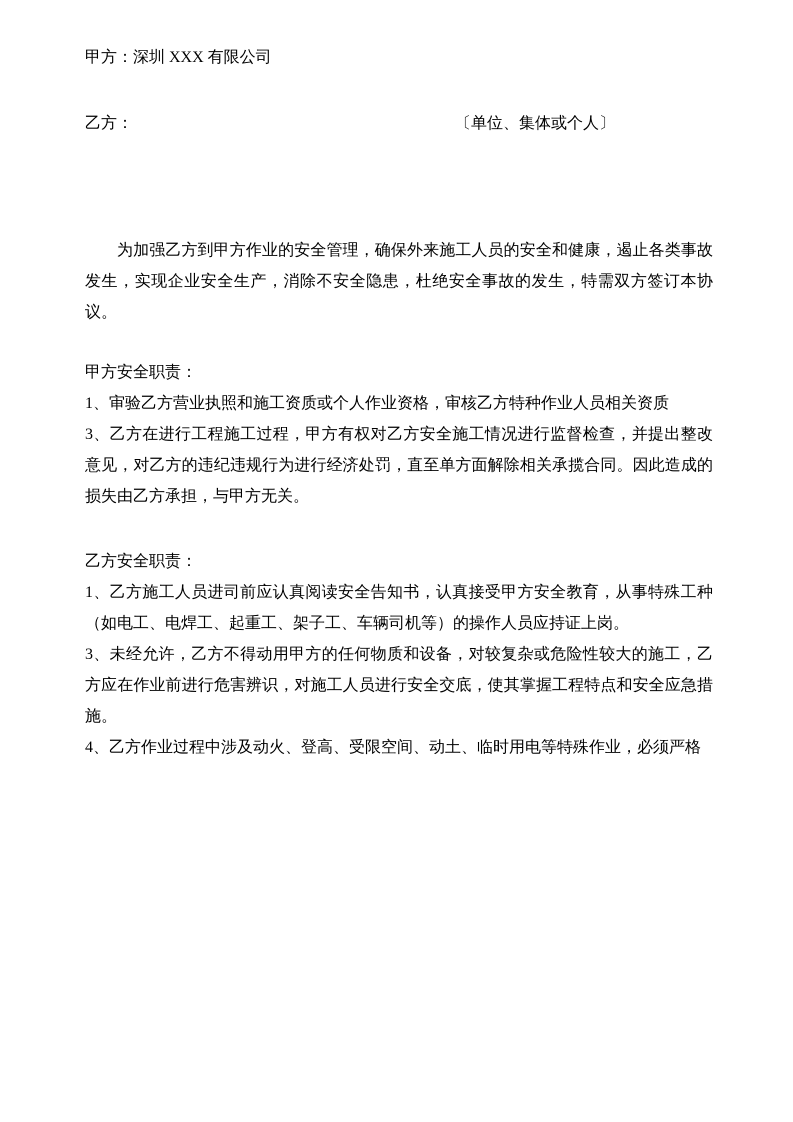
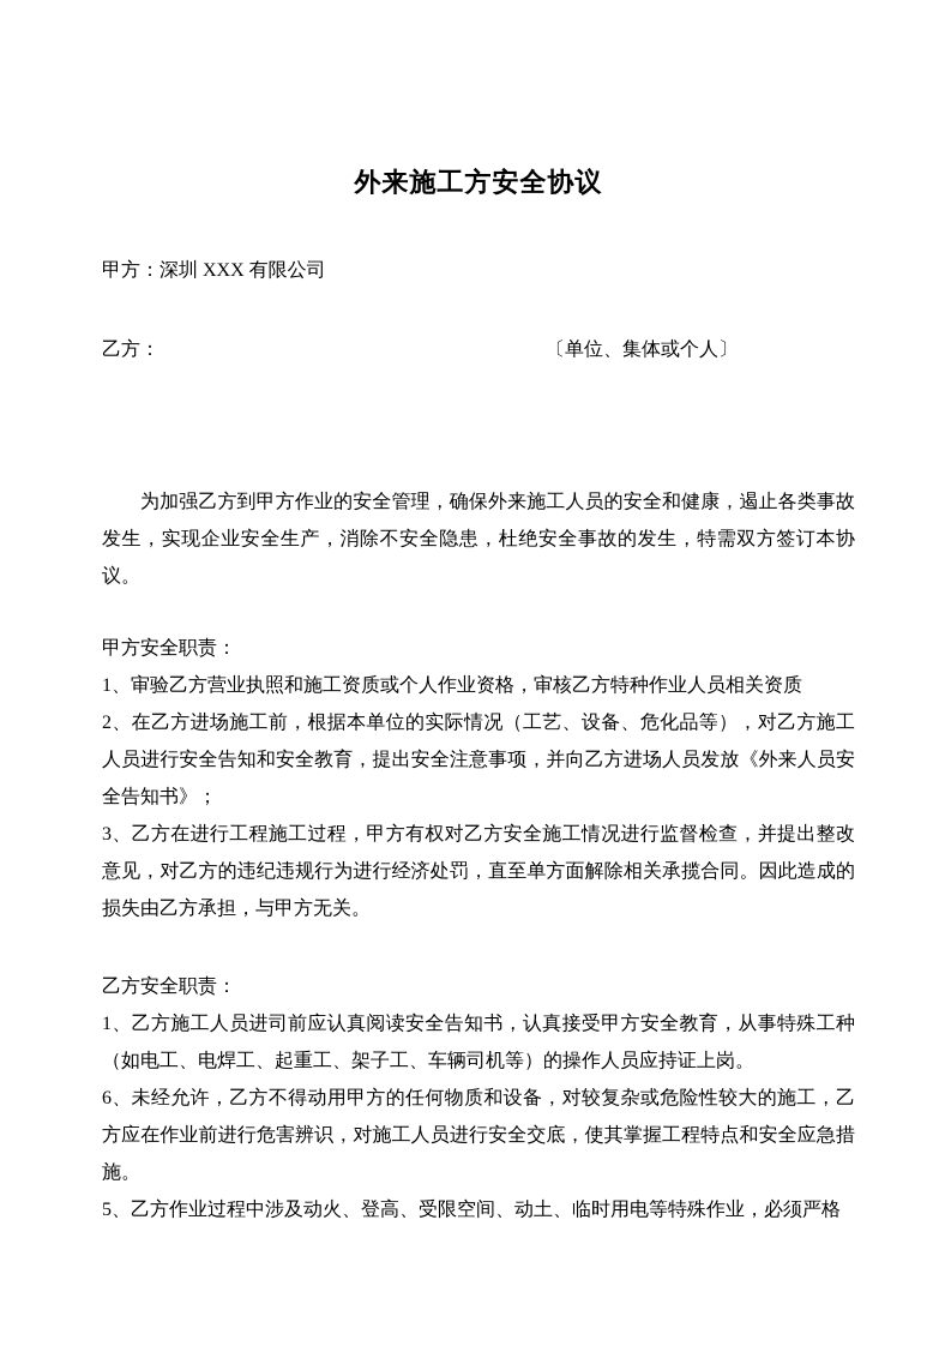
+ 外来施工方安全协议
  甲方：深圳 XXX 有限公司
  乙方：
  〔单位、集体或个人〕
  为加强乙方到甲方作业的安全管理，确保外来施工人员的安全和健康，遏止各类事故发生，实现企业安全生产，消除不安全隐患，杜绝安全事故的发生，特需双方签订本协议。
  甲方安全职责：
  1、审验乙方营业执照和施工资质或个人作业资格，审核乙方特种作业人员相关资质
+ 2、在乙方进场施工前，根据本单位的实际情况（工艺、设备、危化品等），对乙方施工人员进行安全告知和安全教育，提出安全注意事项，并向乙方进场人员发放《外来人员安全告知书》；
  3、乙方在进行工程施工过程，甲方有权对乙方安全施工情况进行监督检查，并提出整改意见，对乙方的违纪违规行为进行经济处罚，直至单方面解除相关承揽合同。因此造成的损失由乙方承担，与甲方无关。
  乙方安全职责：
  1、乙方施工人员进司前应认真阅读安全告知书，认真接受甲方安全教育，从事特殊工种（如电工、电焊工、起重工、架子工、车辆司机等）的操作人员应持证上岗。
- 3、未经允许，乙方不得动用甲方的任何物质和设备，对较复杂或危险性较大的施工，乙方应在作业前进行危害辨识，对施工人员进行安全交底，使其掌握工程特点和安全应急措施。
+ 6、未经允许，乙方不得动用甲方的任何物质和设备，对较复杂或危险性较大的施工，乙方应在作业前进行危害辨识，对施工人员进行安全交底，使其掌握工程特点和安全应急措施。
- 4、乙方作业过程中涉及动火、登高、受限空间、动土、临时用电等特殊作业，必须严格
+ 5、乙方作业过程中涉及动火、登高、受限空间、动土、临时用电等特殊作业，必须严格
